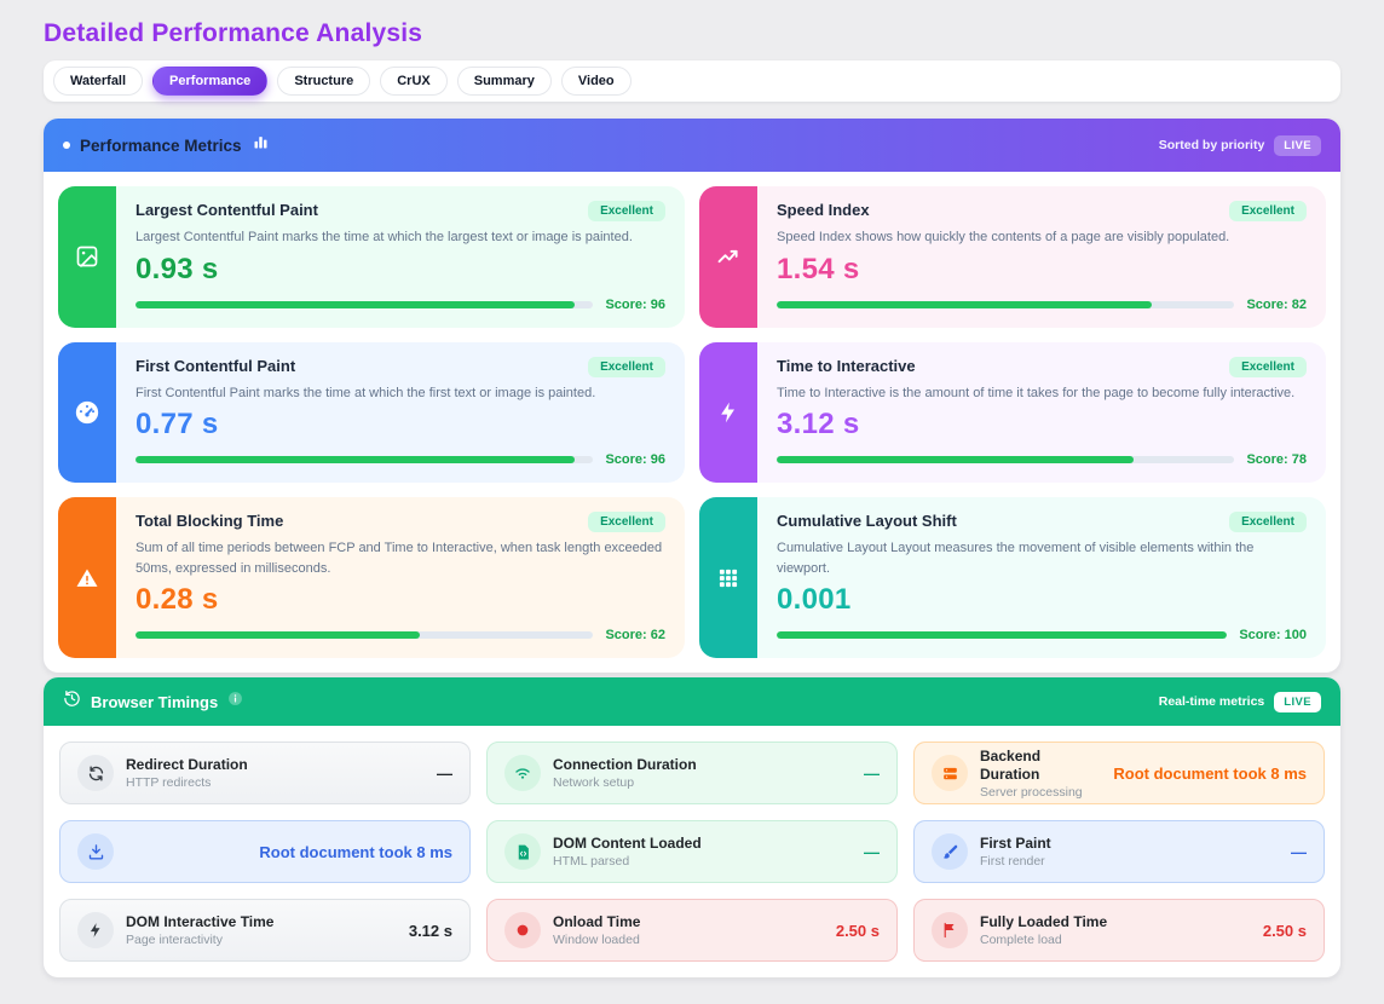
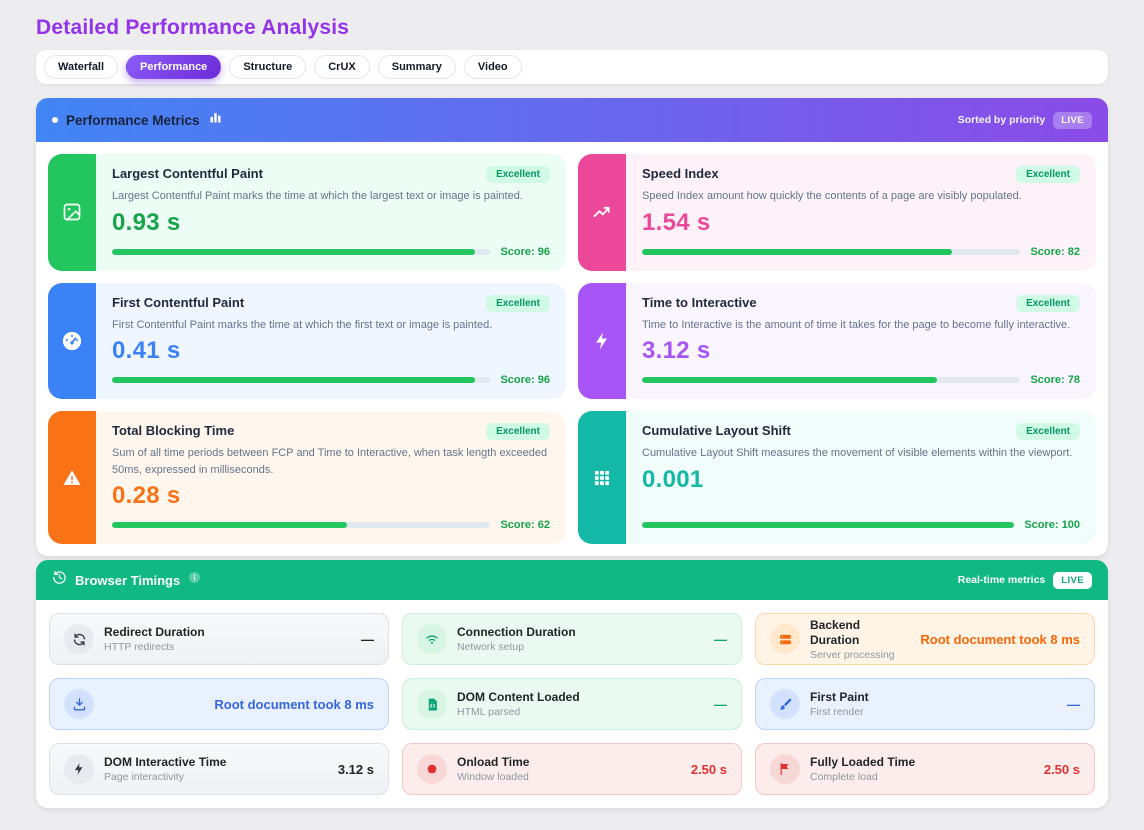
  Detailed Performance Analysis
  Waterfall
  Performance
  Structure
  CrUX
  Summary
  Video
  Performance Metrics
  Sorted by priority
  LIVE
  Largest Contentful Paint
  Excellent
  Largest Contentful Paint marks the time at which the largest text or image is painted.
  0.93 s
  Score: 96
  Speed Index
  Excellent
- Speed Index shows how quickly the contents of a page are visibly populated.
+ Speed Index amount how quickly the contents of a page are visibly populated.
  1.54 s
  Score: 82
  First Contentful Paint
  Excellent
  First Contentful Paint marks the time at which the first text or image is painted.
- 0.77 s
+ 0.41 s
  Score: 96
  Time to Interactive
  Excellent
  Time to Interactive is the amount of time it takes for the page to become fully interactive.
  3.12 s
  Score: 78
  Total Blocking Time
  Excellent
  Sum of all time periods between FCP and Time to Interactive, when task length exceeded 50ms, expressed in milliseconds.
  0.28 s
  Score: 62
  Cumulative Layout Shift
  Excellent
- Cumulative Layout Layout measures the movement of visible elements within the viewport.
+ Cumulative Layout Shift measures the movement of visible elements within the viewport.
  0.001
  Score: 100
  Browser Timings
  Real-time metrics
  LIVE
  Redirect Duration
  HTTP redirects
  —
  Connection Duration
  Network setup
  —
  Backend Duration
  Server processing
  Root document took 8 ms
  Root document took 8 ms
  DOM Content Loaded
  HTML parsed
  —
  First Paint
  First render
  —
  DOM Interactive Time
  Page interactivity
  3.12 s
  Onload Time
  Window loaded
  2.50 s
  Fully Loaded Time
  Complete load
  2.50 s
